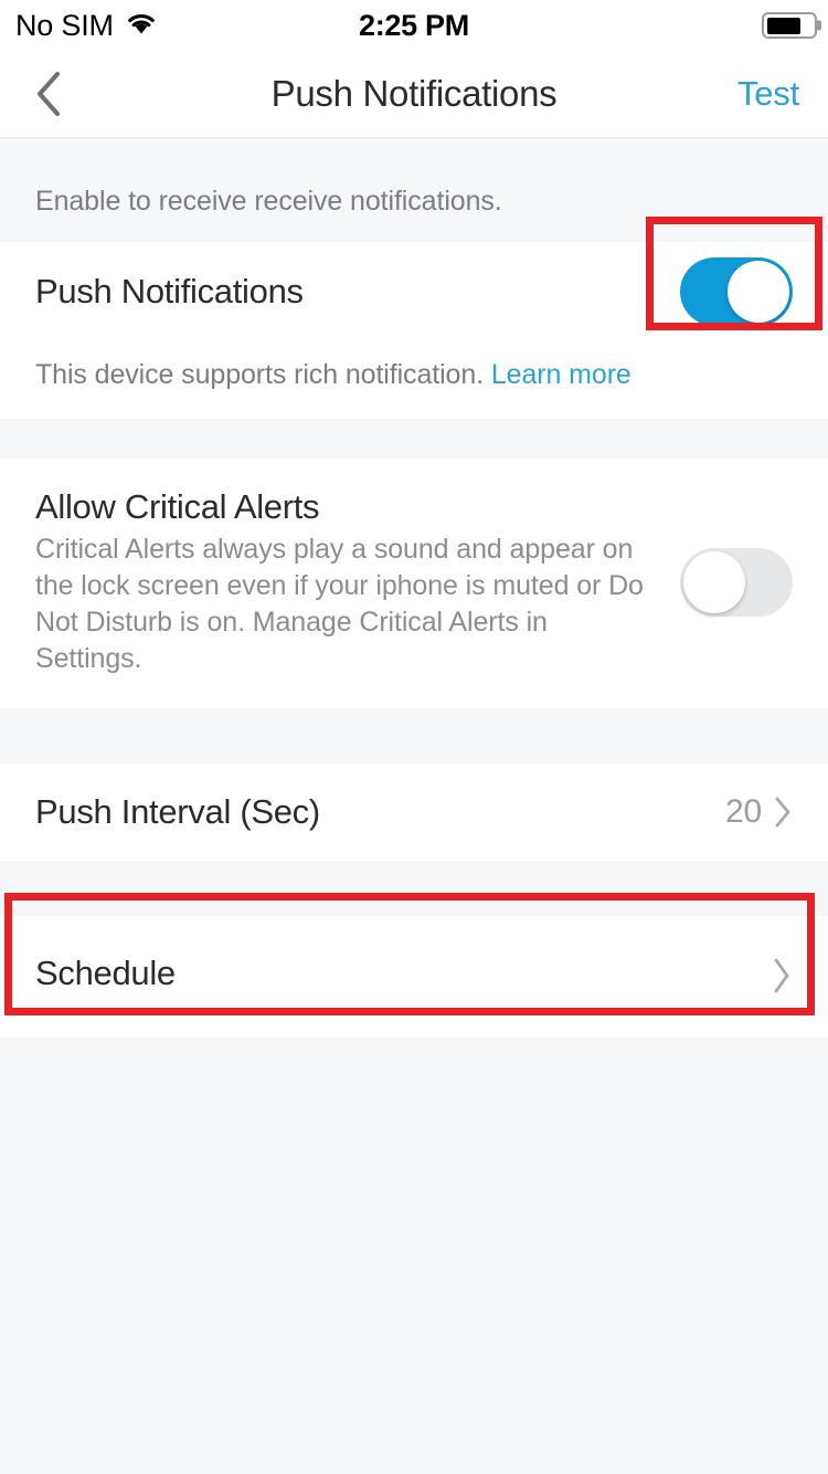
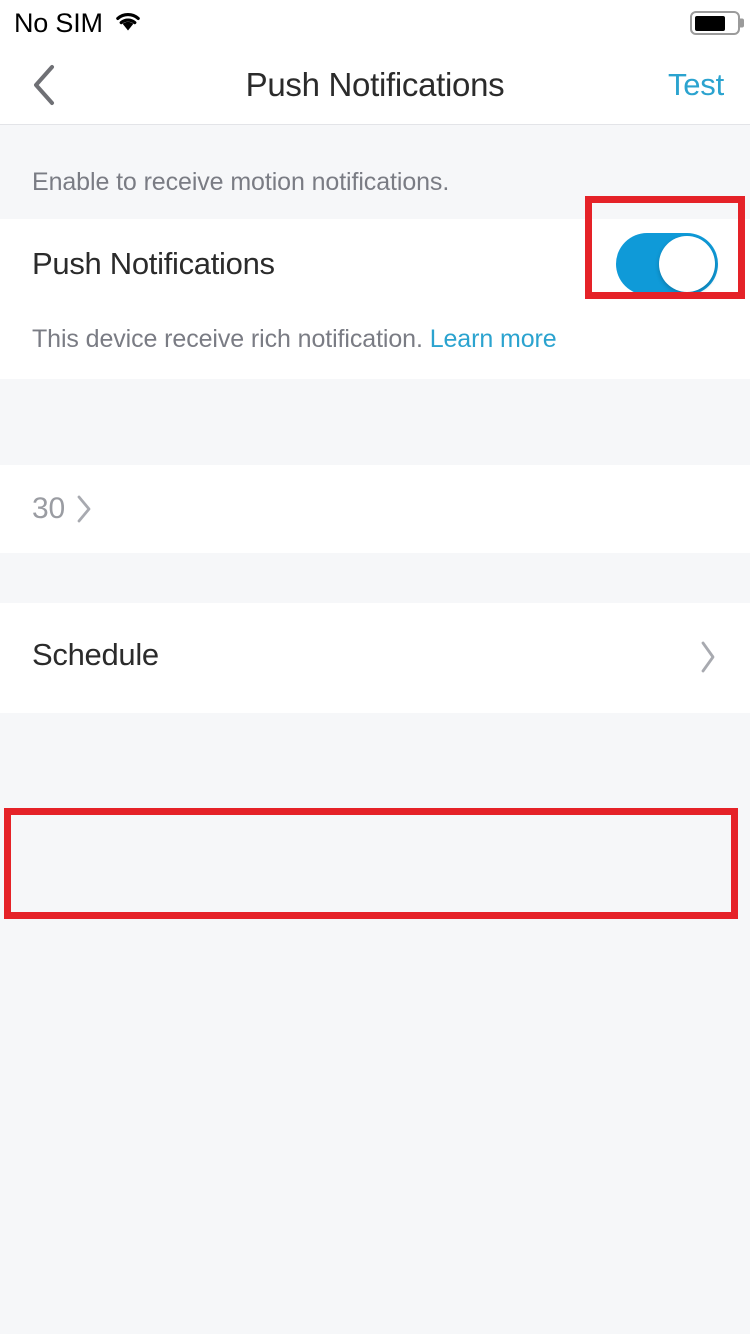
  No SIM
- 2:25 PM
  Push Notifications
  Test
- Enable to receive receive notifications.
+ Enable to receive motion notifications.
  Push Notifications
- This device supports rich notification. Learn more
+ This device receive rich notification. Learn more
- Allow Critical Alerts
- Critical Alerts always play a sound and appear on the lock screen even if your iphone is muted or Do Not Disturb is on. Manage Critical Alerts in Settings.
- Push Interval (Sec)
- 20
+ 30
  Schedule
